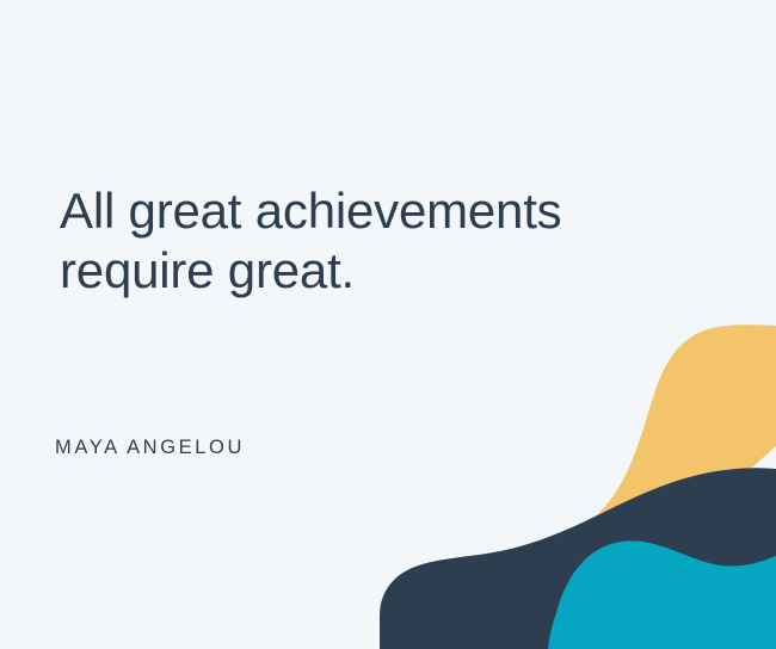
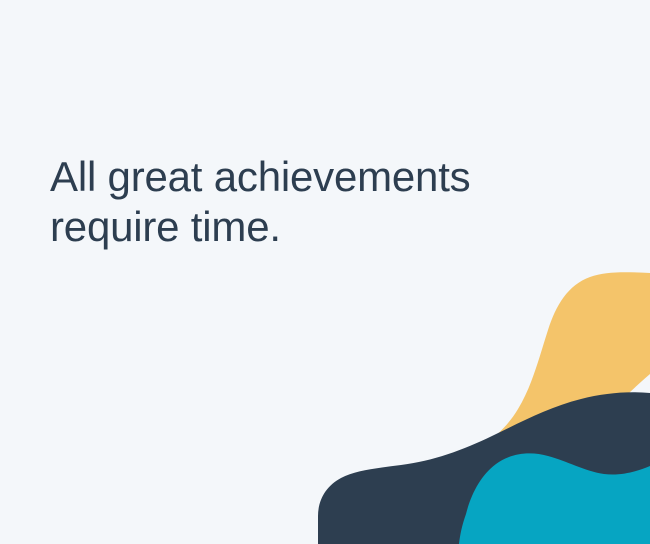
- All great achievements require great.
+ All great achievements require time.
- MAYA ANGELOU
